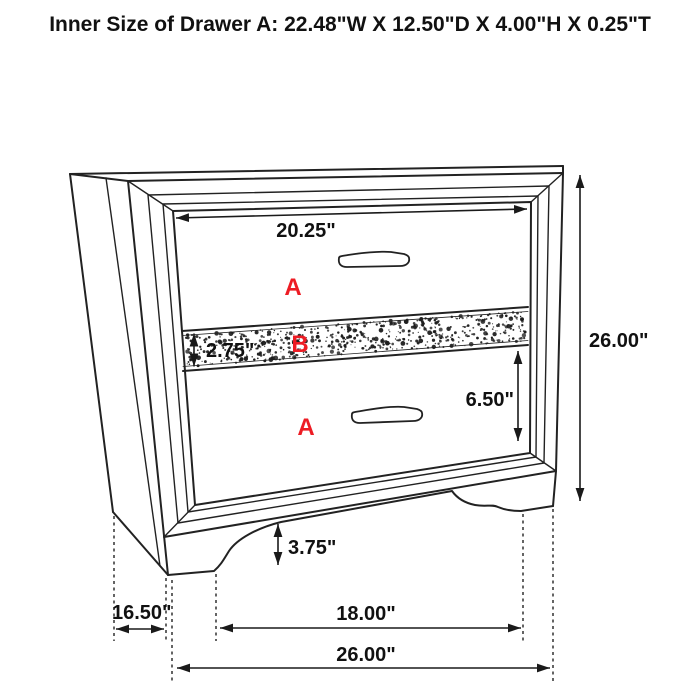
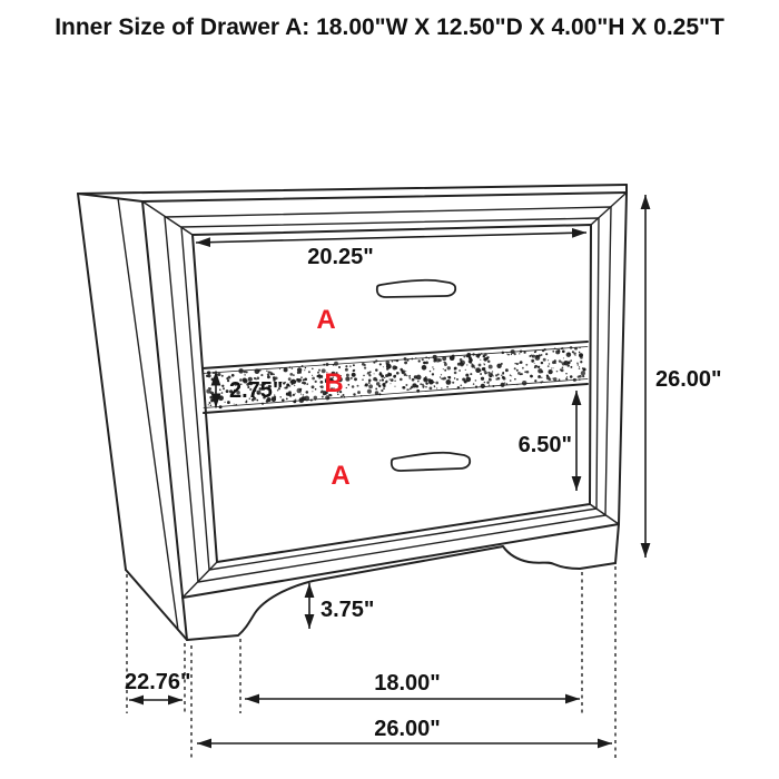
- Inner Size of Drawer A: 22.48"W X 12.50"D X 4.00"H X 0.25"T
+ Inner Size of Drawer A: 18.00"W X 12.50"D X 4.00"H X 0.25"T
  20.25"
  2.75"
  6.50"
  26.00"
  3.75"
- 16.50"
+ 22.76"
  18.00"
  26.00"
  A
  B
  A
